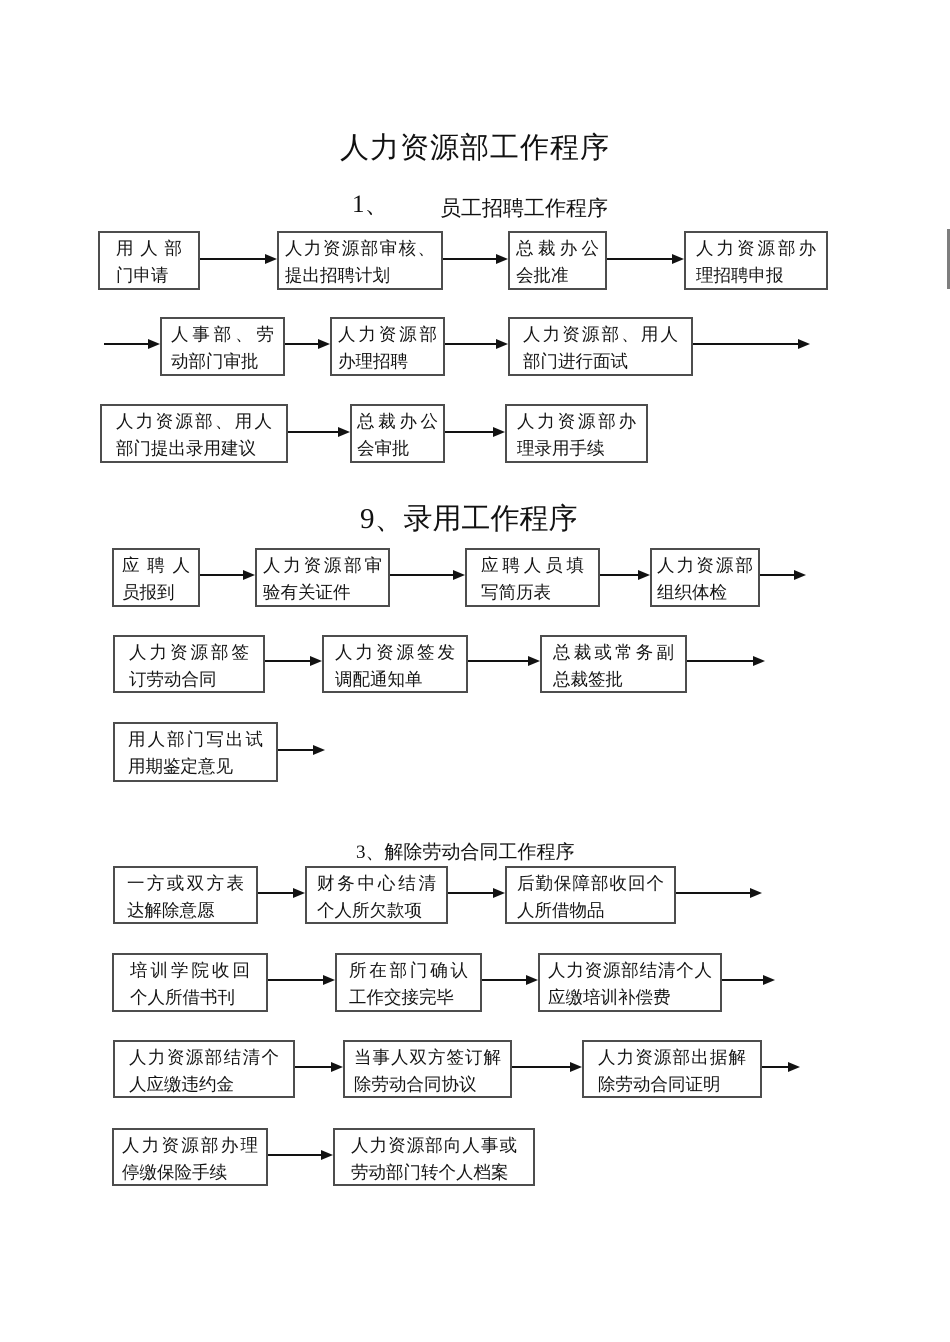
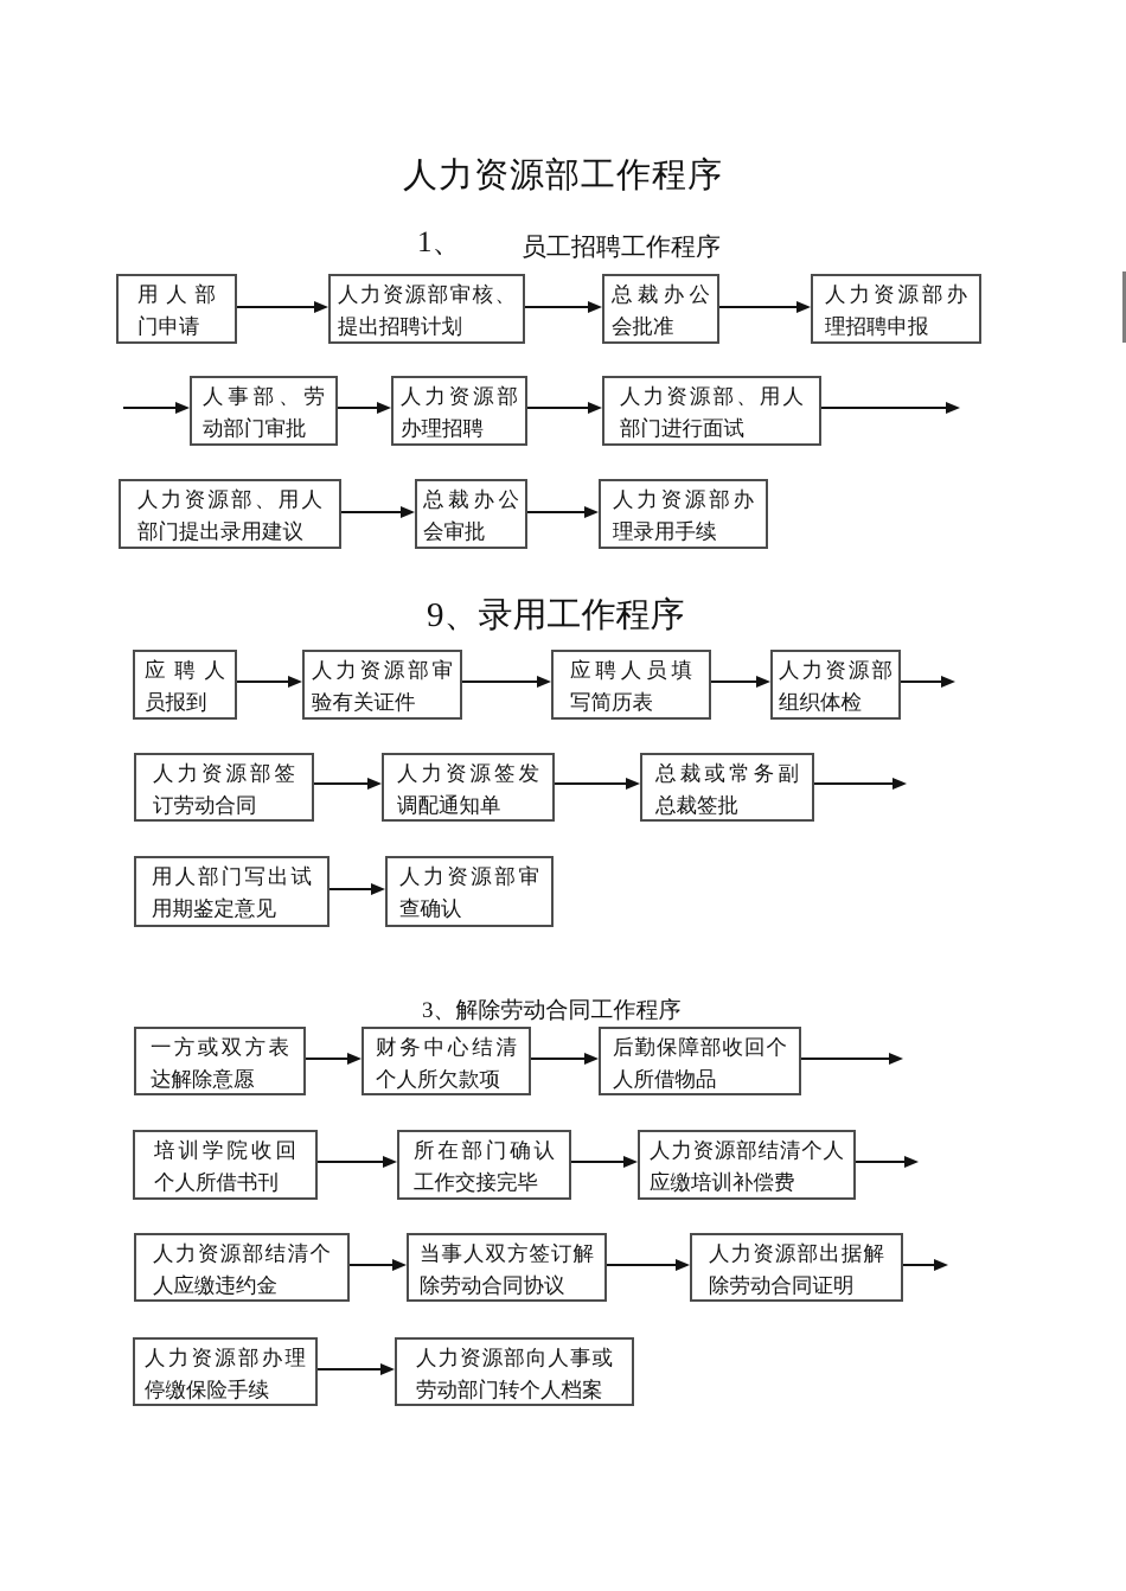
  人力资源部工作程序
  1、
  员工招聘工作程序
  用人部门申请
  人力资源部审核、提出招聘计划
  总裁办公会批准
  人力资源部办理招聘申报
  人事部、劳动部门审批
  人力资源部办理招聘
  人力资源部、用人部门进行面试
  人力资源部、用人部门提出录用建议
  总裁办公会审批
  人力资源部办理录用手续
  9、录用工作程序
  应聘人员报到
  人力资源部审验有关证件
  应聘人员填写简历表
  人力资源部组织体检
  人力资源部签订劳动合同
  人力资源签发调配通知单
  总裁或常务副总裁签批
  用人部门写出试用期鉴定意见
+ 人力资源部审查确认
  3、解除劳动合同工作程序
  一方或双方表达解除意愿
  财务中心结清个人所欠款项
  后勤保障部收回个人所借物品
  培训学院收回个人所借书刊
  所在部门确认工作交接完毕
  人力资源部结清个人应缴培训补偿费
  人力资源部结清个人应缴违约金
  当事人双方签订解除劳动合同协议
  人力资源部出据解除劳动合同证明
  人力资源部办理停缴保险手续
  人力资源部向人事或劳动部门转个人档案
